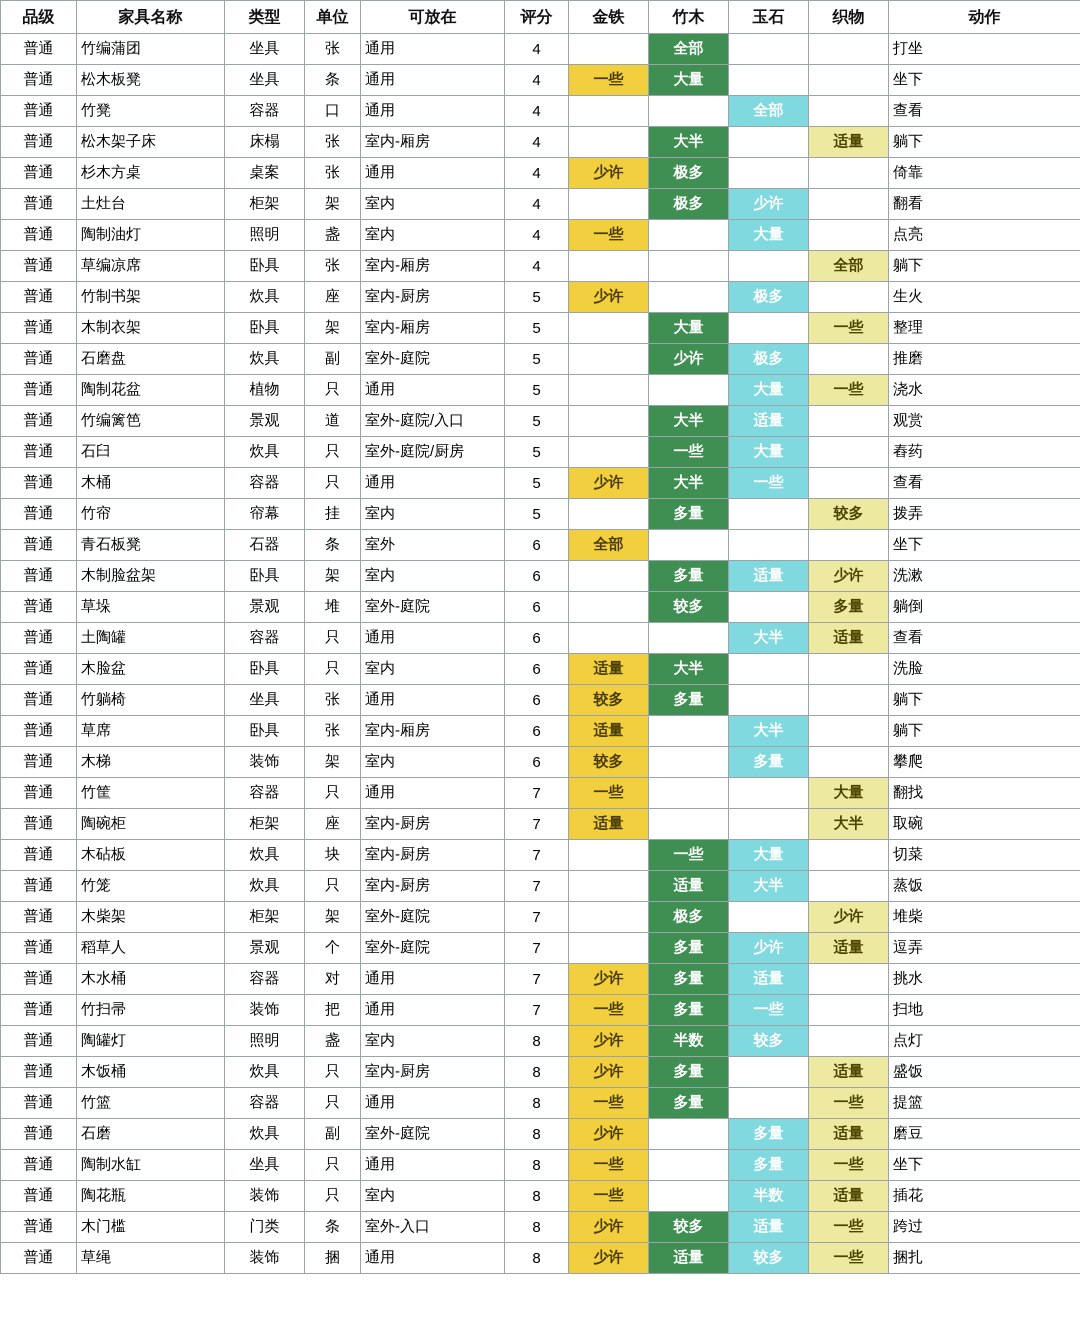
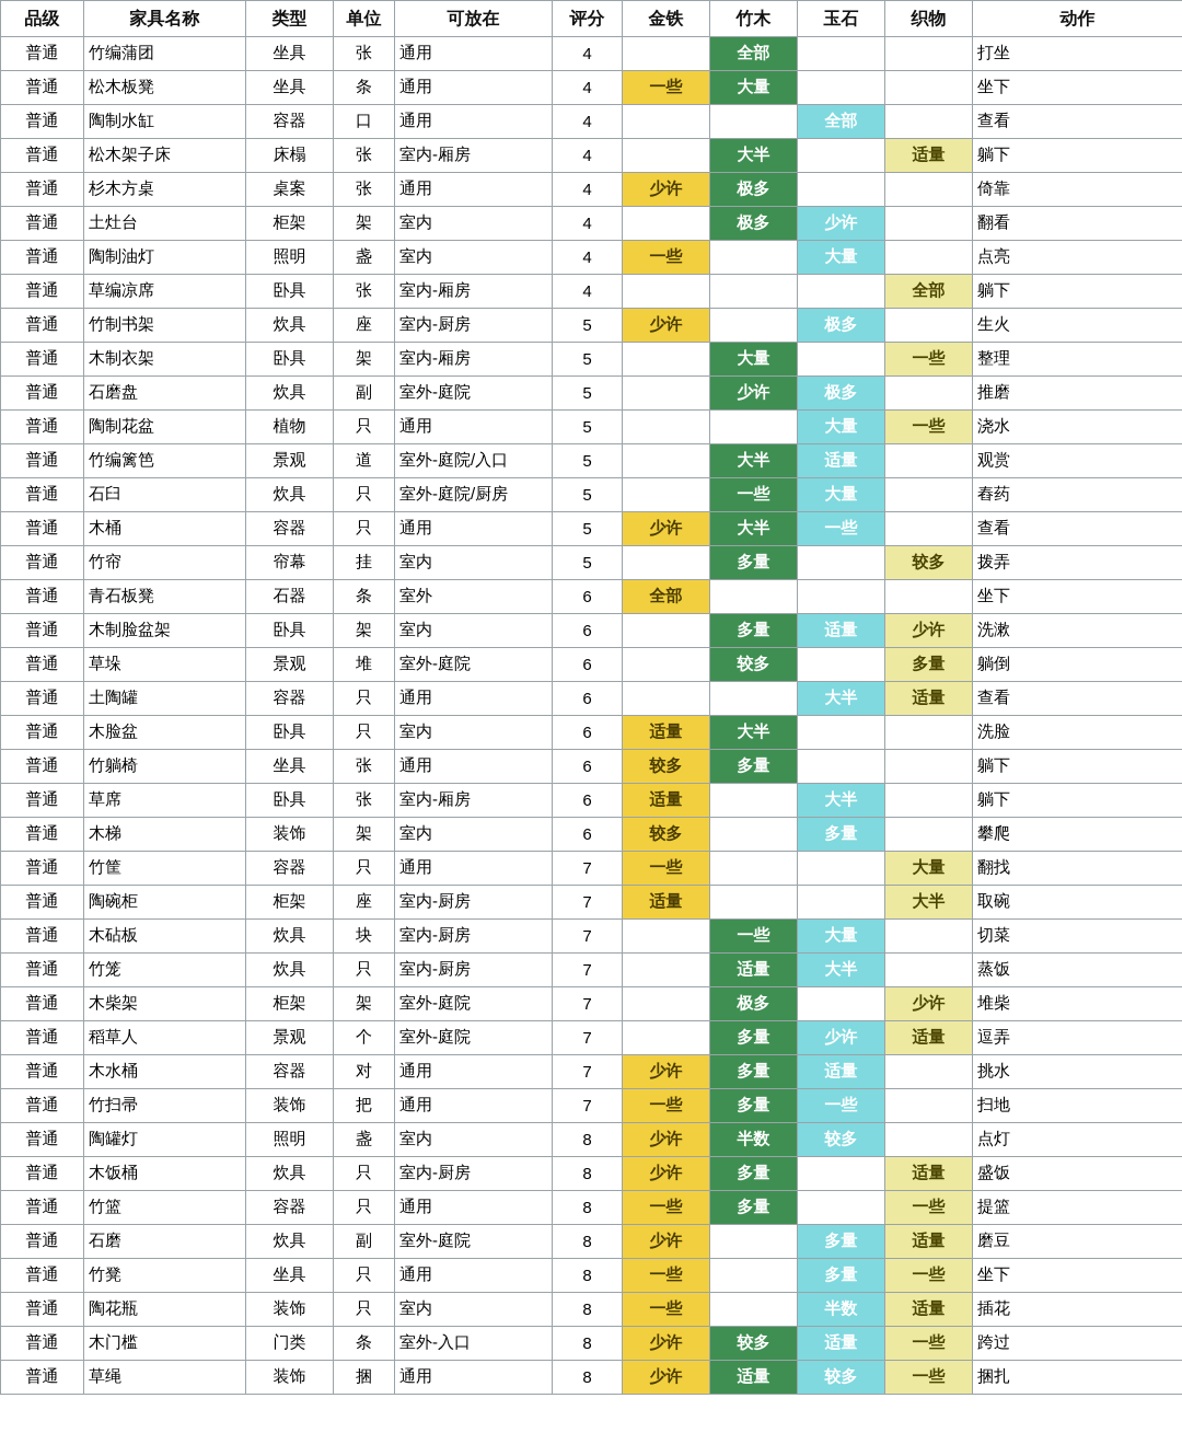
  品级	家具名称	类型	单位	可放在	评分	金铁	竹木	玉石	织物	动作
  普通	竹编蒲团	坐具	张	通用	4		全部			打坐
  普通	松木板凳	坐具	条	通用	4	一些	大量			坐下
- 普通	竹凳	容器	口	通用	4			全部		查看
+ 普通	陶制水缸	容器	口	通用	4			全部		查看
  普通	松木架子床	床榻	张	室内-厢房	4		大半		适量	躺下
  普通	杉木方桌	桌案	张	通用	4	少许	极多			倚靠
  普通	土灶台	柜架	架	室内	4		极多	少许		翻看
  普通	陶制油灯	照明	盏	室内	4	一些		大量		点亮
  普通	草编凉席	卧具	张	室内-厢房	4				全部	躺下
  普通	竹制书架	炊具	座	室内-厨房	5	少许		极多		生火
  普通	木制衣架	卧具	架	室内-厢房	5		大量		一些	整理
  普通	石磨盘	炊具	副	室外-庭院	5		少许	极多		推磨
  普通	陶制花盆	植物	只	通用	5			大量	一些	浇水
  普通	竹编篱笆	景观	道	室外-庭院/入口	5		大半	适量		观赏
  普通	石臼	炊具	只	室外-庭院/厨房	5		一些	大量		舂药
  普通	木桶	容器	只	通用	5	少许	大半	一些		查看
  普通	竹帘	帘幕	挂	室内	5		多量		较多	拨弄
  普通	青石板凳	石器	条	室外	6	全部				坐下
  普通	木制脸盆架	卧具	架	室内	6		多量	适量	少许	洗漱
  普通	草垛	景观	堆	室外-庭院	6		较多		多量	躺倒
  普通	土陶罐	容器	只	通用	6			大半	适量	查看
  普通	木脸盆	卧具	只	室内	6	适量	大半			洗脸
  普通	竹躺椅	坐具	张	通用	6	较多	多量			躺下
  普通	草席	卧具	张	室内-厢房	6	适量		大半		躺下
  普通	木梯	装饰	架	室内	6	较多		多量		攀爬
  普通	竹筐	容器	只	通用	7	一些			大量	翻找
  普通	陶碗柜	柜架	座	室内-厨房	7	适量			大半	取碗
  普通	木砧板	炊具	块	室内-厨房	7		一些	大量		切菜
  普通	竹笼	炊具	只	室内-厨房	7		适量	大半		蒸饭
  普通	木柴架	柜架	架	室外-庭院	7		极多		少许	堆柴
  普通	稻草人	景观	个	室外-庭院	7		多量	少许	适量	逗弄
  普通	木水桶	容器	对	通用	7	少许	多量	适量		挑水
  普通	竹扫帚	装饰	把	通用	7	一些	多量	一些		扫地
  普通	陶罐灯	照明	盏	室内	8	少许	半数	较多		点灯
  普通	木饭桶	炊具	只	室内-厨房	8	少许	多量		适量	盛饭
  普通	竹篮	容器	只	通用	8	一些	多量		一些	提篮
  普通	石磨	炊具	副	室外-庭院	8	少许		多量	适量	磨豆
- 普通	陶制水缸	坐具	只	通用	8	一些		多量	一些	坐下
+ 普通	竹凳	坐具	只	通用	8	一些		多量	一些	坐下
  普通	陶花瓶	装饰	只	室内	8	一些		半数	适量	插花
  普通	木门槛	门类	条	室外-入口	8	少许	较多	适量	一些	跨过
  普通	草绳	装饰	捆	通用	8	少许	适量	较多	一些	捆扎
